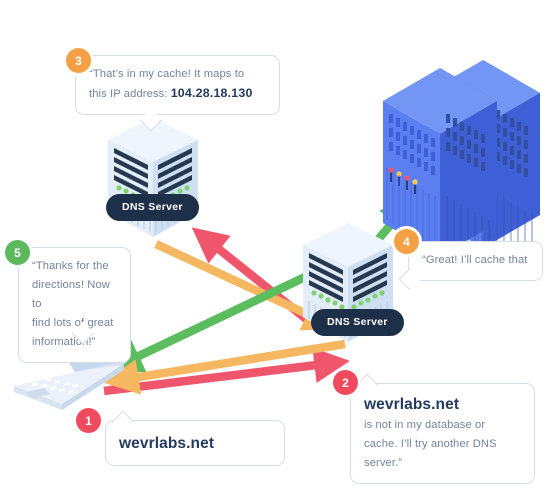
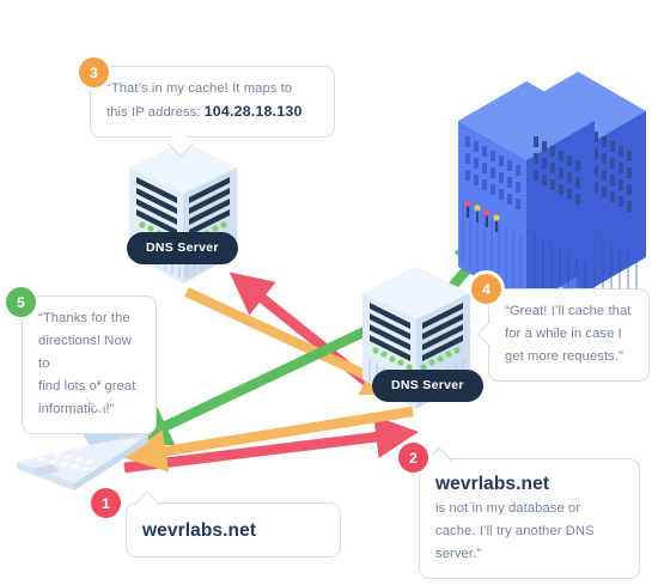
  “That’s in my cache! It maps to
  this IP address: 104.28.18.130
  3
  “Thanks for the
  directions! Now to
  find lots o great
  informatio!”
  5
  “Great! I’ll cache that
+ for a while in case I
+ get more requests.”
  4
  wevrlabs.net
  is not in my database or
  cache. I’ll try another DNS
  server.”
  2
  wevrlabs.net
  1
  DNS Server
  DNS Server
